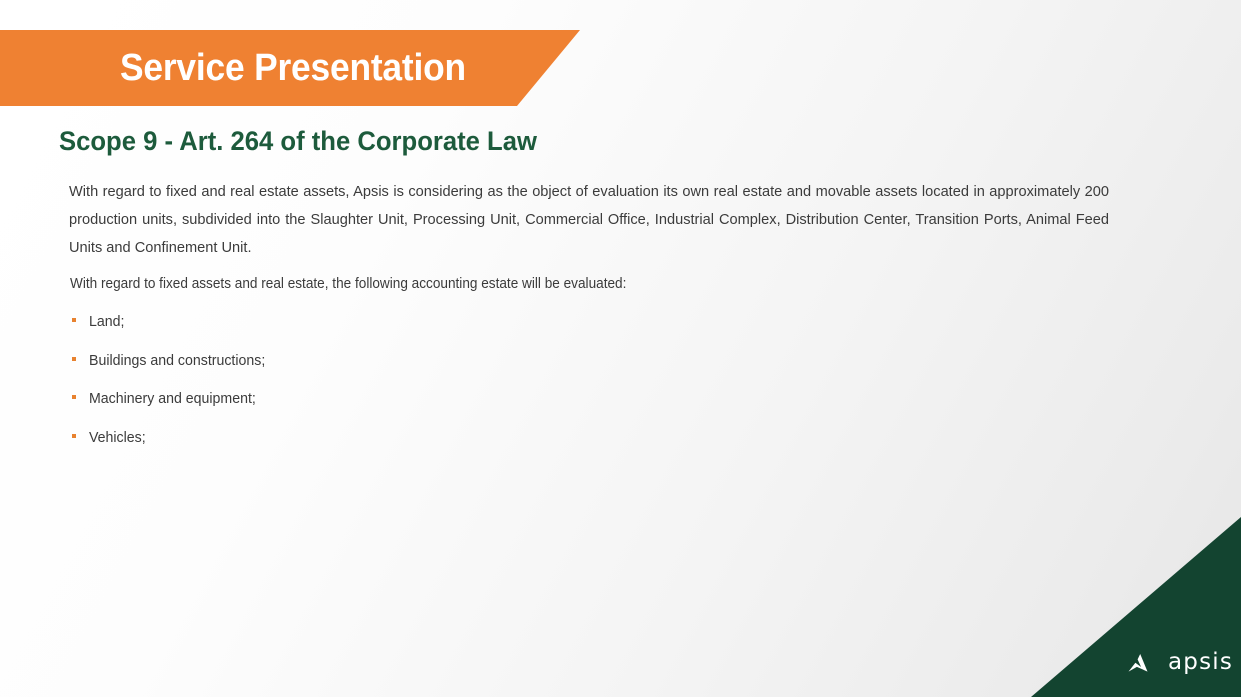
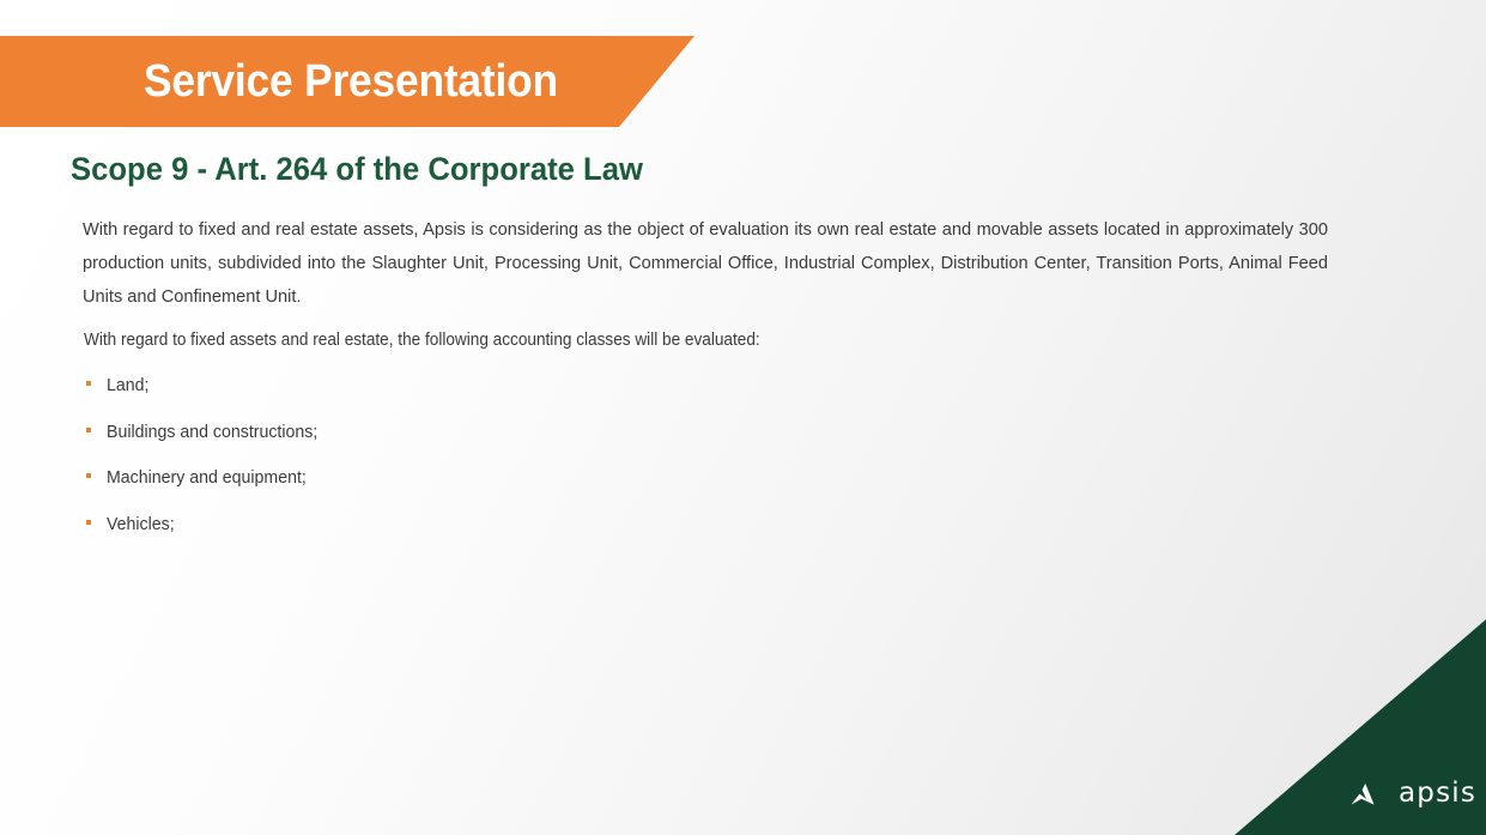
  Service Presentation
  Scope 9 - Art. 264 of the Corporate Law
- With regard to fixed and real estate assets, Apsis is considering as the object of evaluation its own real estate and movable assets located in approximately 200 production units, subdivided into the Slaughter Unit, Processing Unit, Commercial Office, Industrial Complex, Distribution Center, Transition Ports, Animal Feed Units and Confinement Unit.
+ With regard to fixed and real estate assets, Apsis is considering as the object of evaluation its own real estate and movable assets located in approximately 300 production units, subdivided into the Slaughter Unit, Processing Unit, Commercial Office, Industrial Complex, Distribution Center, Transition Ports, Animal Feed Units and Confinement Unit.
- With regard to fixed assets and real estate, the following accounting estate will be evaluated:
+ With regard to fixed assets and real estate, the following accounting classes will be evaluated:
  Land;
  Buildings and constructions;
  Machinery and equipment;
  Vehicles;
  apsis
